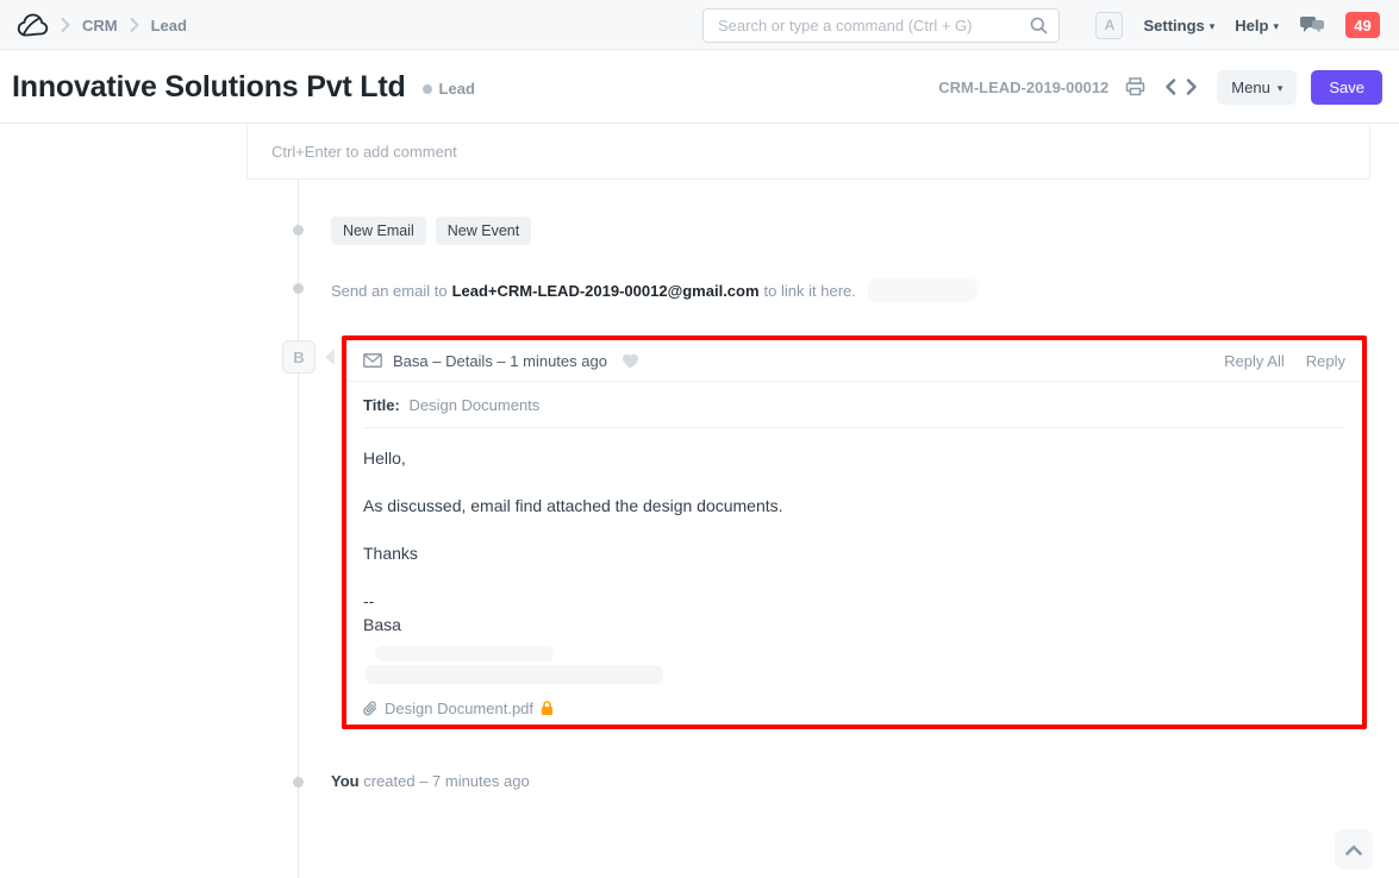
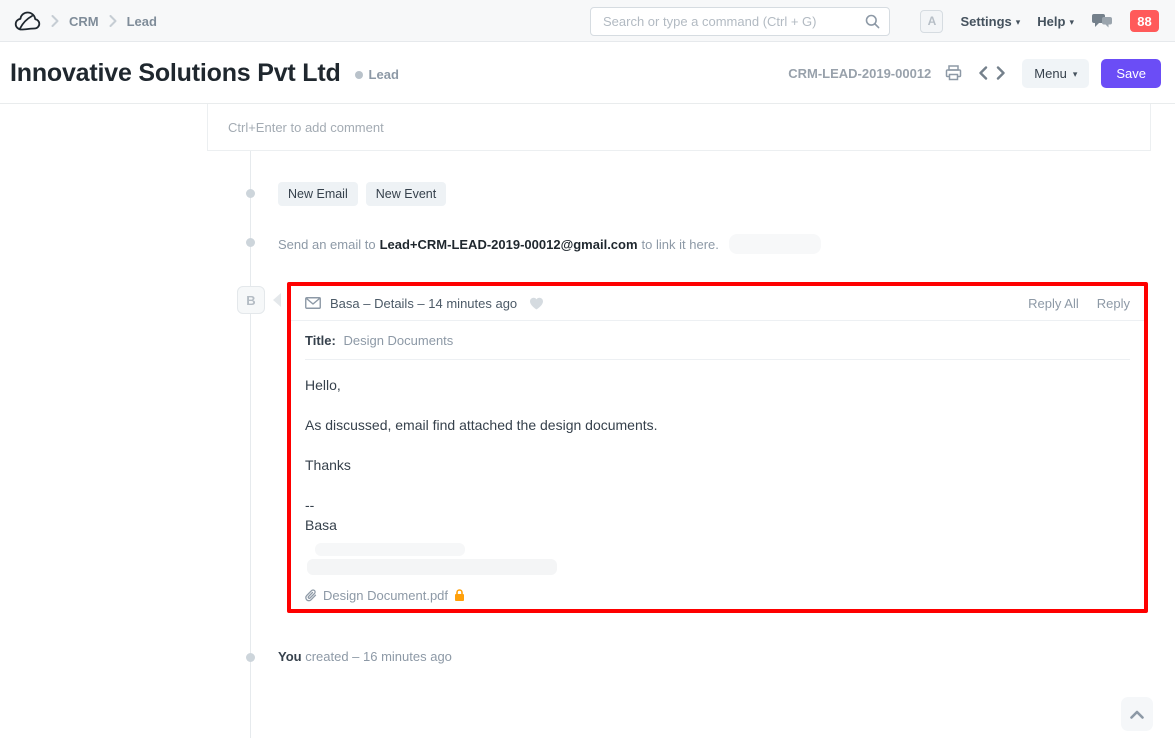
  CRM
  Lead
  Search or type a command (Ctrl + G)
  A
  Settings
  ▾
  Help
  ▾
- 49
+ 88
  Innovative Solutions Pvt Ltd
  Lead
  CRM-LEAD-2019-00012
  Menu
  ▾
  Save
  Ctrl+Enter to add comment
  New Email
  New Event
  Send an email to
  Lead+CRM-LEAD-2019-00012@gmail.com
  to link it here.
  B
- Basa – Details – 1 minutes ago
+ Basa – Details – 14 minutes ago
  Reply All
  Reply
  Title: Design Documents
  Hello,
  As discussed, email find attached the design documents.
  Thanks
  --
  Basa
  Design Document.pdf
  You
- created – 7 minutes ago
+ created – 16 minutes ago
